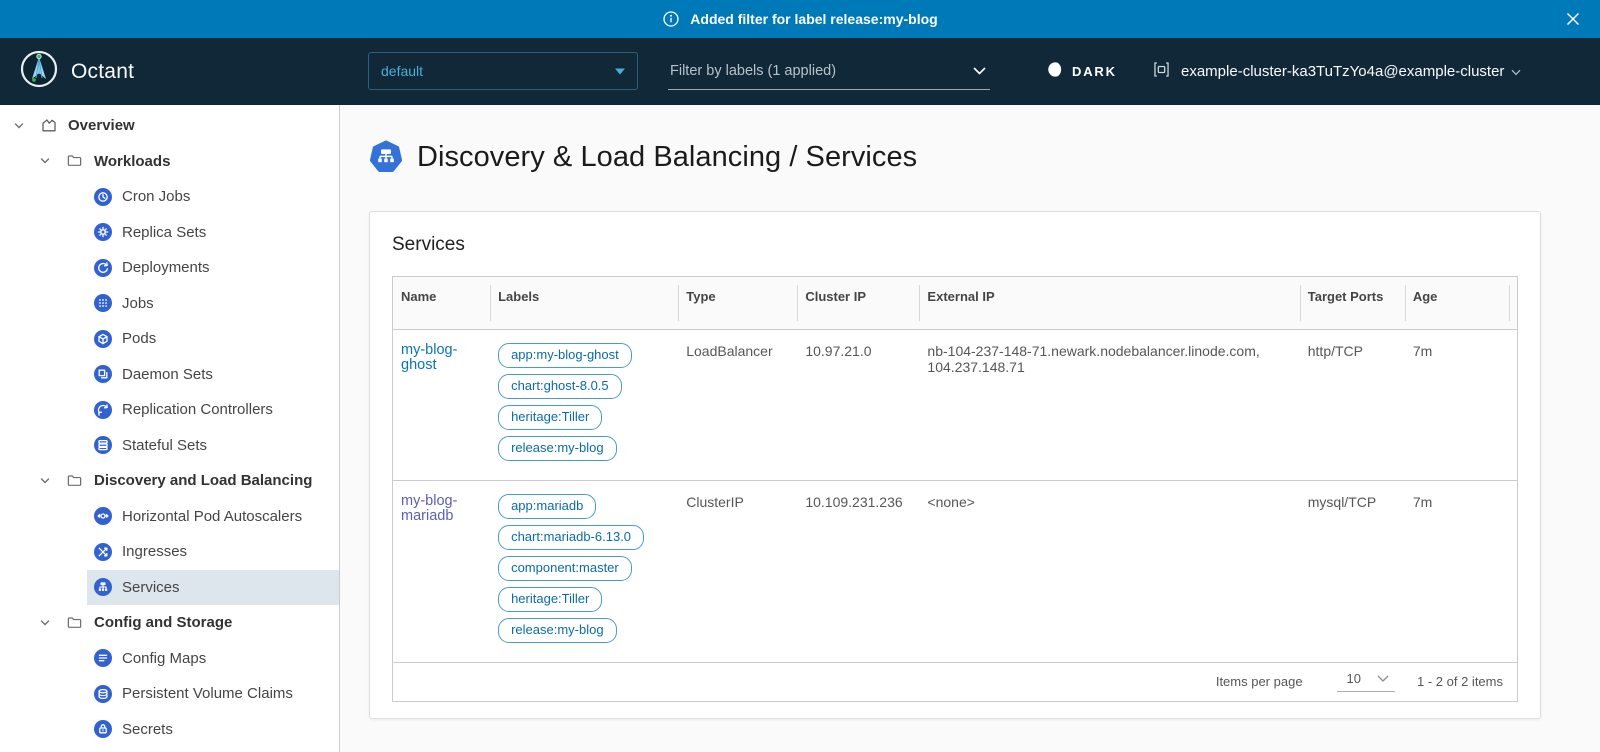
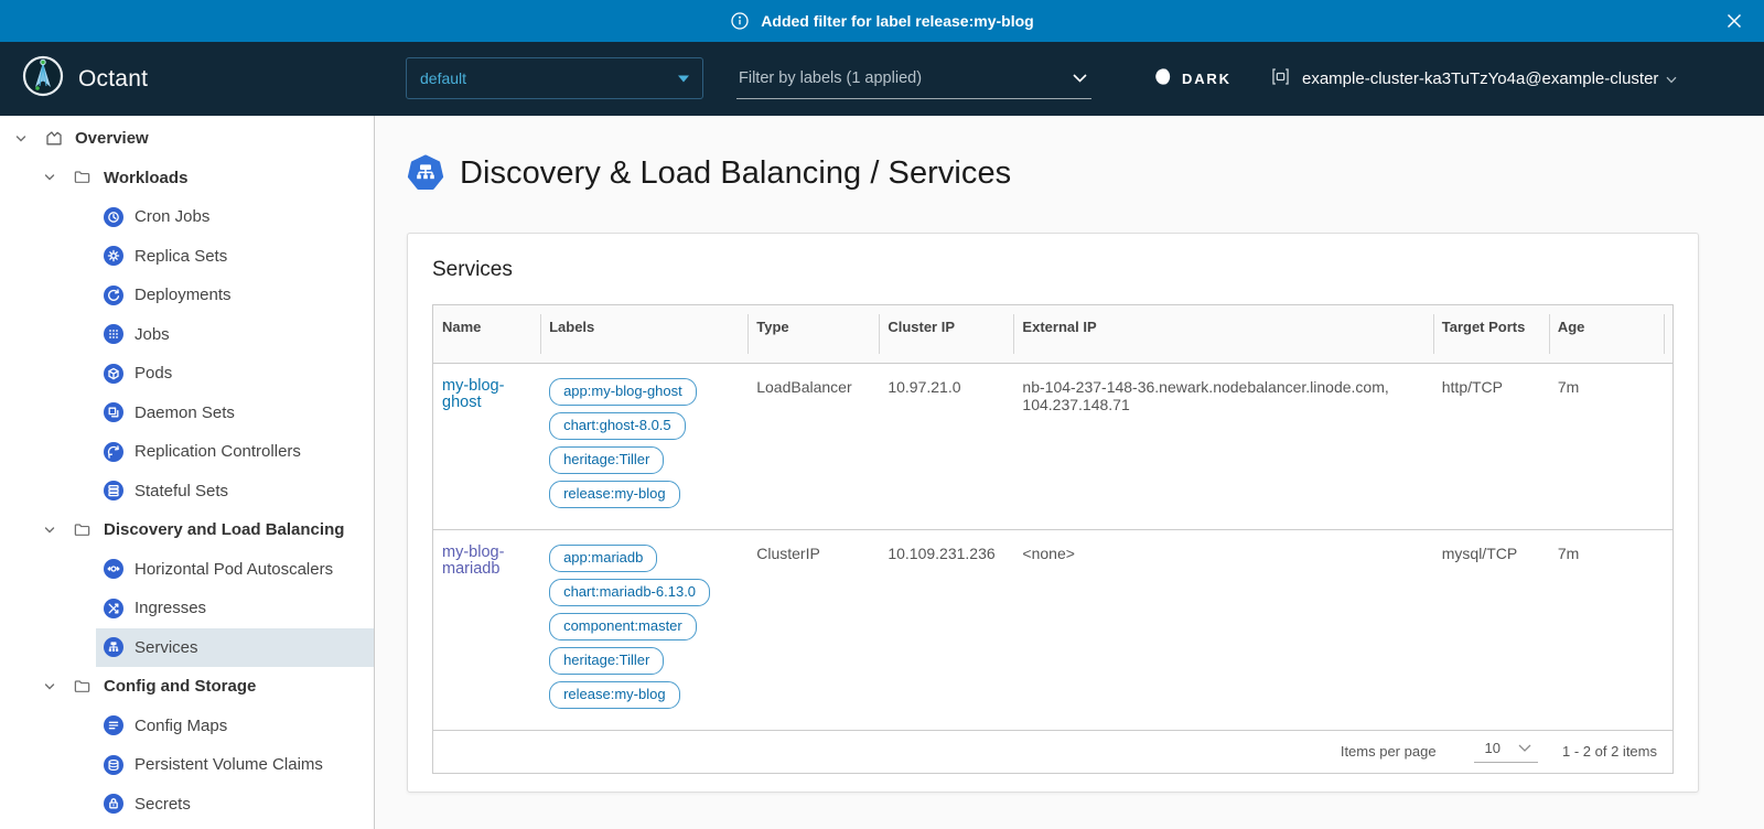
  Added filter for label release:my-blog
  Octant
  default
  Filter by labels (1 applied)
  DARK
  example-cluster-ka3TuTzYo4a@example-cluster
  Overview
  Workloads
  Cron Jobs
  Replica Sets
  Deployments
  Jobs
  Pods
  Daemon Sets
  Replication Controllers
  Stateful Sets
  Discovery and Load Balancing
  Horizontal Pod Autoscalers
  Ingresses
  Services
  Config and Storage
  Config Maps
  Persistent Volume Claims
  Secrets
  Discovery & Load Balancing / Services
  Services
  Name	Labels	Type	Cluster IP	External IP	Target Ports	Age
- my-blog-ghost	app:my-blog-ghostchart:ghost-8.0.5heritage:Tillerrelease:my-blog	LoadBalancer	10.97.21.0	nb-104-237-148-71.newark.nodebalancer.linode.com, 104.237.148.71	http/TCP	7m
+ my-blog-ghost	app:my-blog-ghostchart:ghost-8.0.5heritage:Tillerrelease:my-blog	LoadBalancer	10.97.21.0	nb-104-237-148-36.newark.nodebalancer.linode.com, 104.237.148.71	http/TCP	7m
  my-blog-mariadb	app:mariadbchart:mariadb-6.13.0component:masterheritage:Tillerrelease:my-blog	ClusterIP	10.109.231.236	<none>	mysql/TCP	7m
  Items per page
  10
  1 - 2 of 2 items
